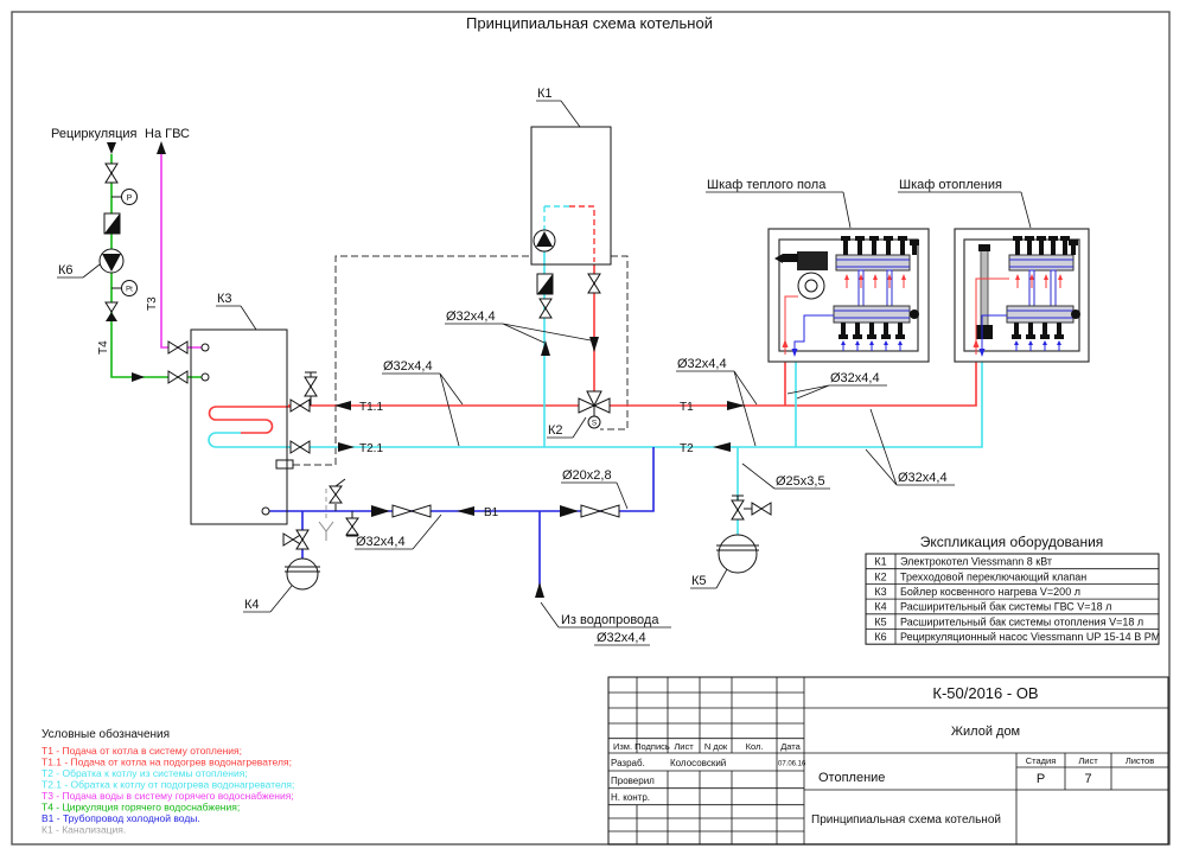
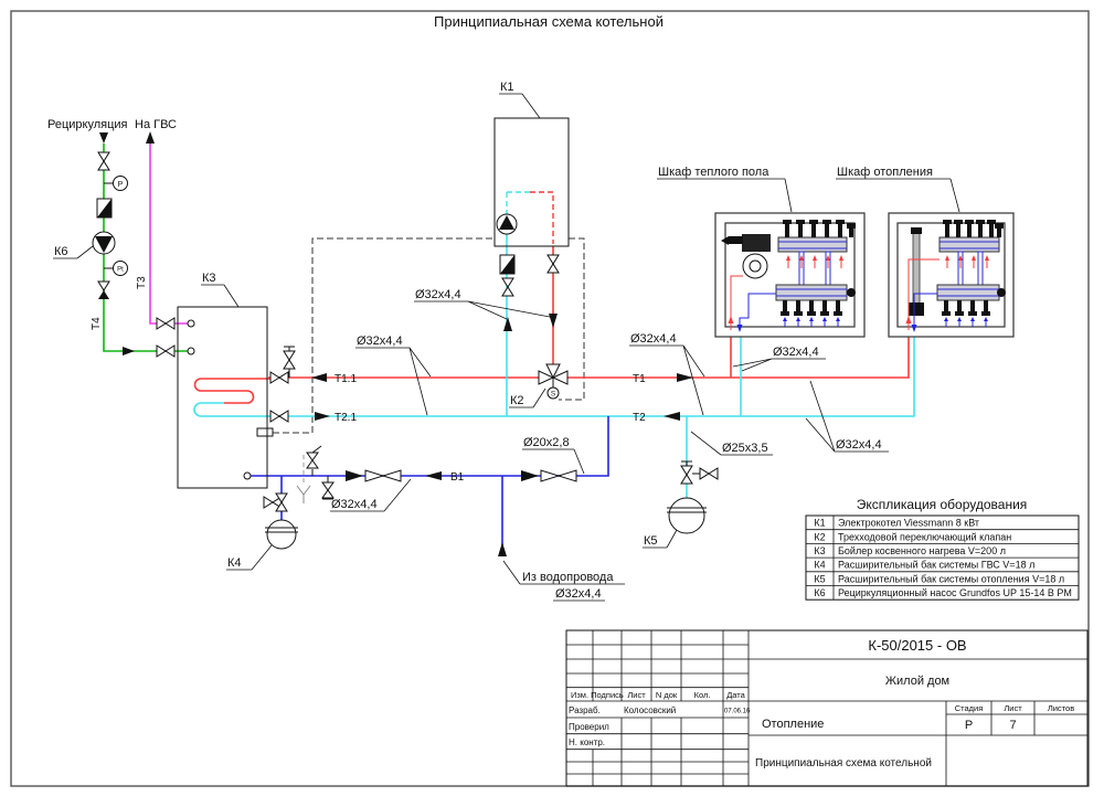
  Принципиальная схема котельной
  Рециркуляция
  На ГВС
  К6
  К3
  К1
  К2
  К4
  К5
  Т1.1
  Т2.1
  Т1
  Т2
  В1
  Шкаф теплого пола
  Шкаф отопления
  Из водопровода
  Ø32х4,4
  Ø32х4,4
  Ø32х4,4
  Ø32х4,4
  Ø32х4,4
  Ø32х4,4
  Ø32х4,4
  Ø25х3,5
  Ø20х2,8
  Экспликация оборудования
  К1
  Электрокотел Viessmann 8 кВт
  К2
  Трехходовой переключающий клапан
  К3
  Бойлер косвенного нагрева V=200 л
  К4
  Расширительный бак системы ГВС V=18 л
  К5
  Расширительный бак системы отопления V=18 л
  К6
- Рециркуляционный насос Viessmann UP 15-14 B PM
+ Рециркуляционный насос Grundfos UP 15-14 B PM
- Условные обозначения
- Т1 - Подача от котла в систему отопления;
- Т1.1 - Подача от котла на подогрев водонагревателя;
- Т2 - Обратка к котлу из системы отопления;
- Т2.1 - Обратка к котлу от подогрева водонагревателя;
- Т3 - Подача воды в систему горячего водоснабжения;
- Т4 - Циркуляция горячего водоснабжения;
- В1 - Трубопровод холодной воды.
- К1 - Канализация.
- К-50/2016 - ОВ
+ К-50/2015 - ОВ
  Жилой дом
  Отопление
  Принципиальная схема котельной
  Стадия
  Лист
  Листов
  Р
  7
  Изм.
  Подпись
  Лист
  N док
  Кол.
  Дата
  Разраб.
  Колосовский
  Проверил
  Н. контр.
